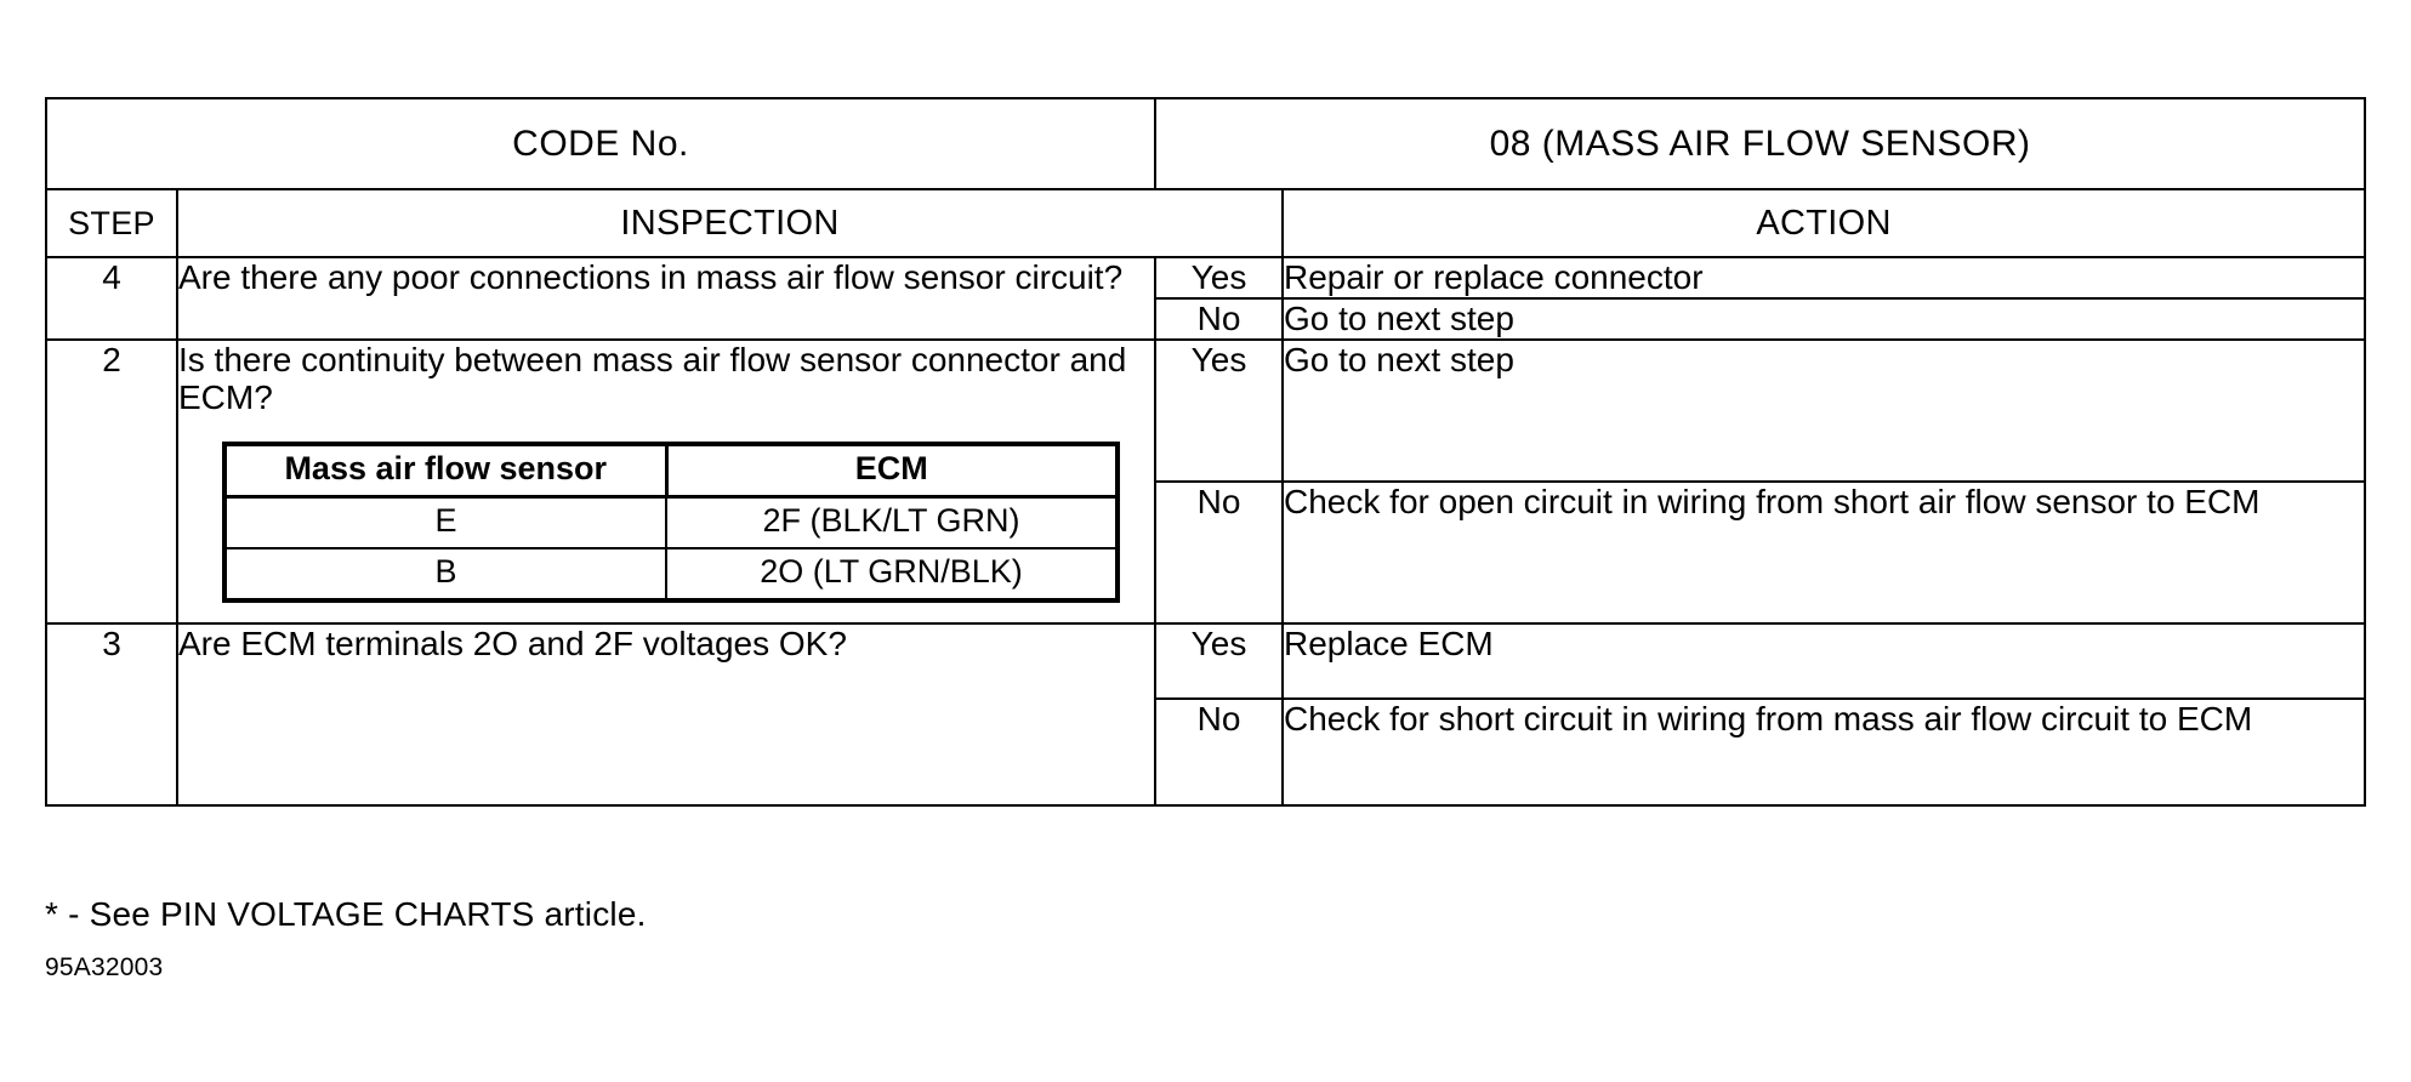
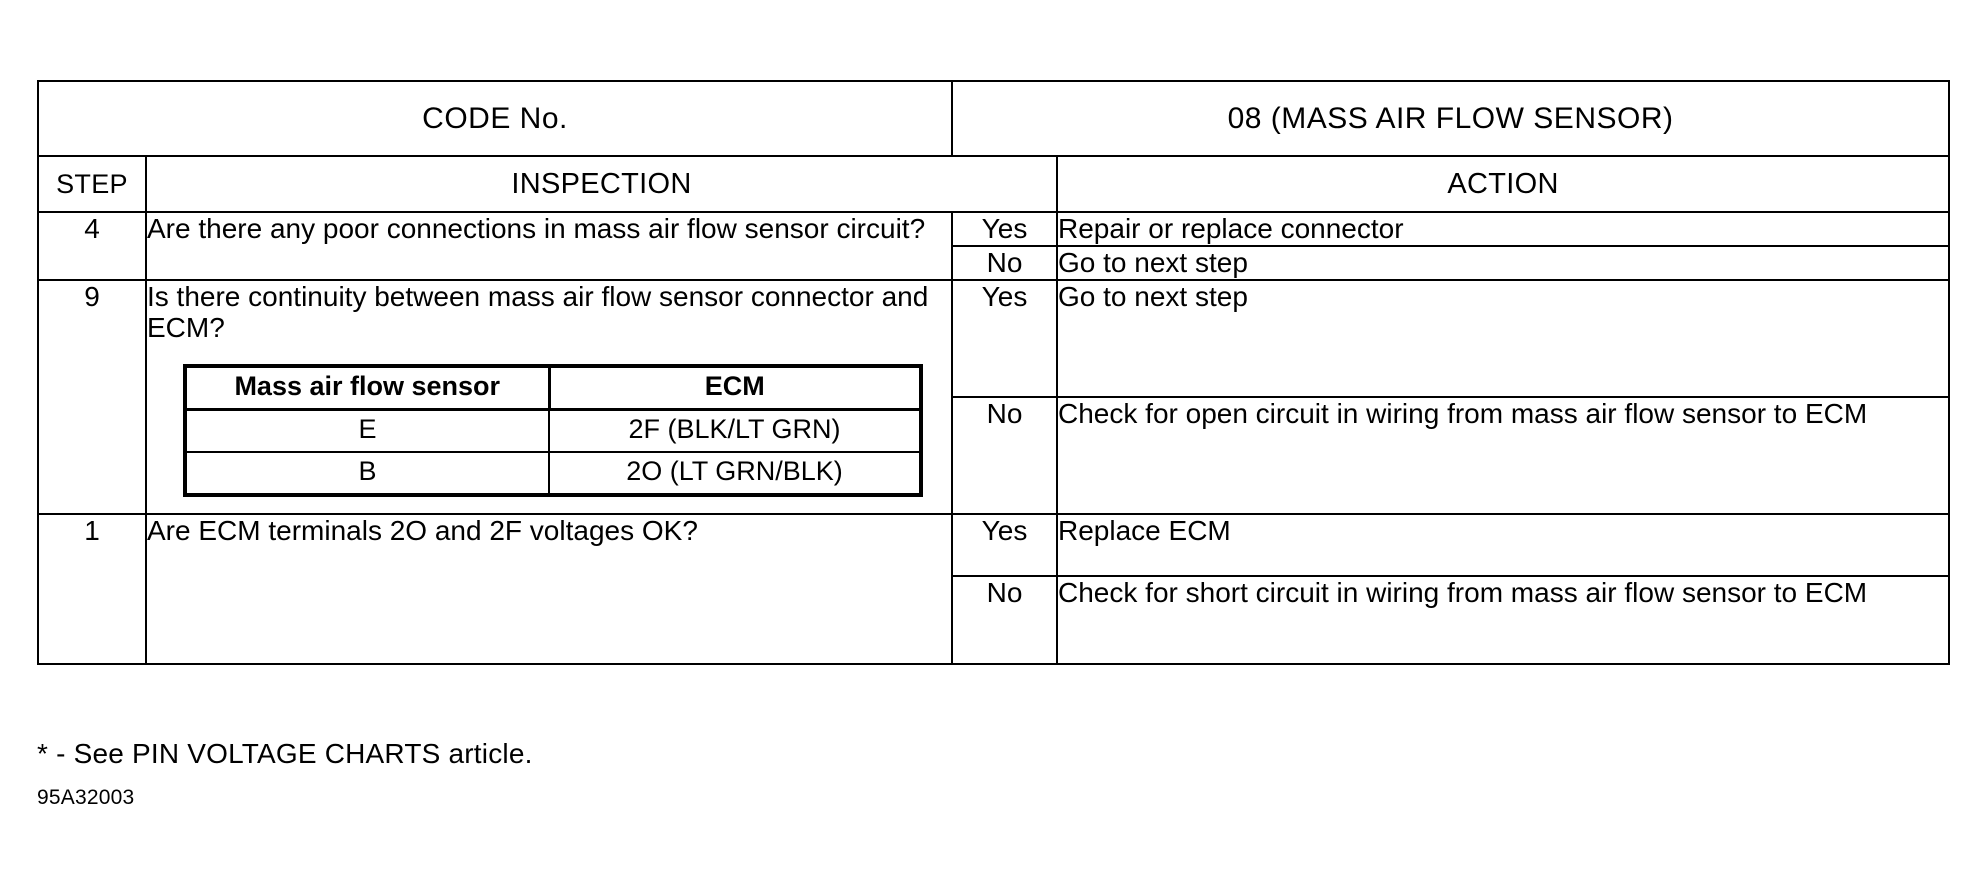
  CODE No.	08 (MASS AIR FLOW SENSOR)
  STEP	INSPECTION	ACTION
  4	Are there any poor connections in mass air flow sensor circuit?	Yes	Repair or replace connector
  No	Go to next step
- 2	Is there continuity between mass air flow sensor connector and ECM?
+ 9	Is there continuity between mass air flow sensor connector and ECM?
  Mass air flow sensor	ECM
  E	2F (BLK/LT GRN)
  B	2O (LT GRN/BLK)
  		Yes	Go to next step
- No	Check for open circuit in wiring from short air flow sensor to ECM
+ No	Check for open circuit in wiring from mass air flow sensor to ECM
- 3	Are ECM terminals 2O and 2F voltages OK?	Yes	Replace ECM
+ 1	Are ECM terminals 2O and 2F voltages OK?	Yes	Replace ECM
- No	Check for short circuit in wiring from mass air flow circuit to ECM
+ No	Check for short circuit in wiring from mass air flow sensor to ECM
  * - See PIN VOLTAGE CHARTS article.
  95A32003
